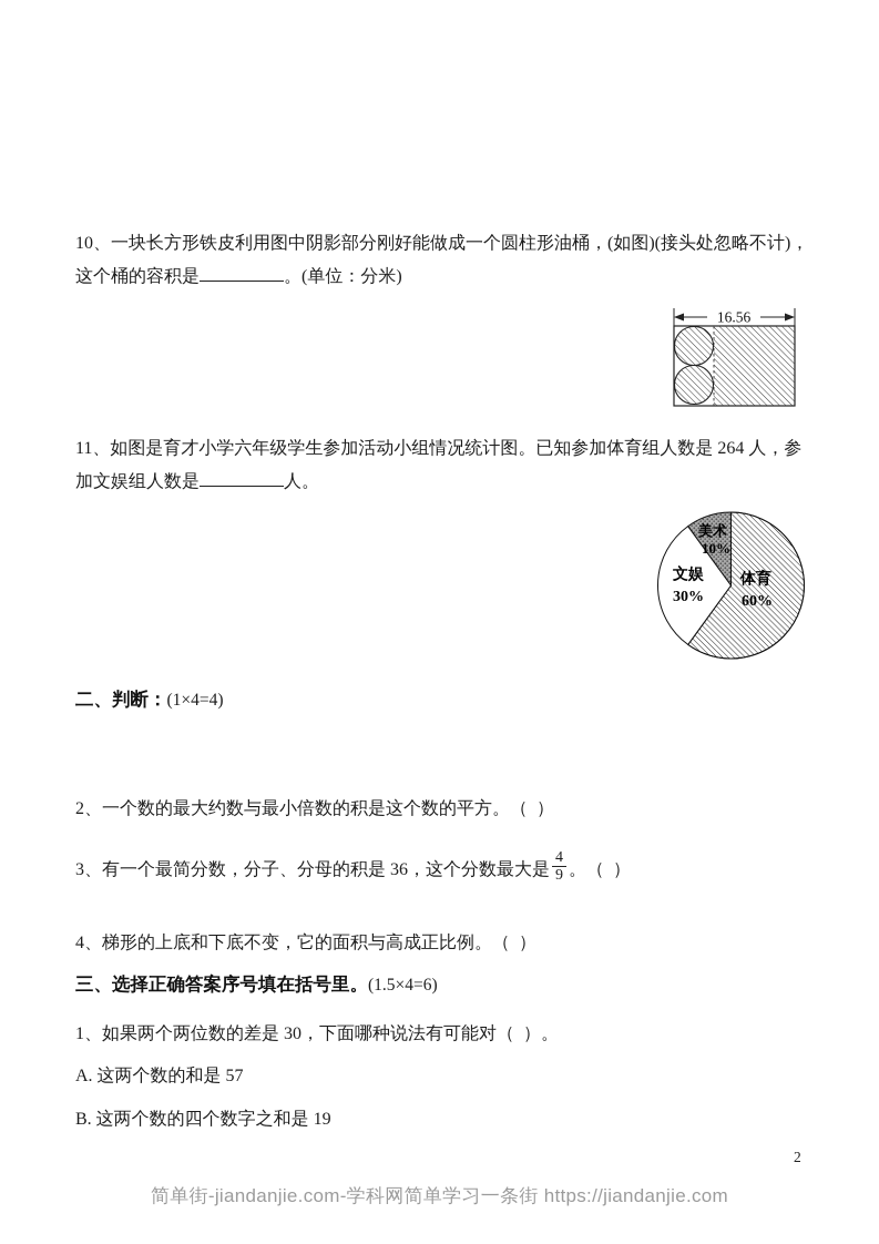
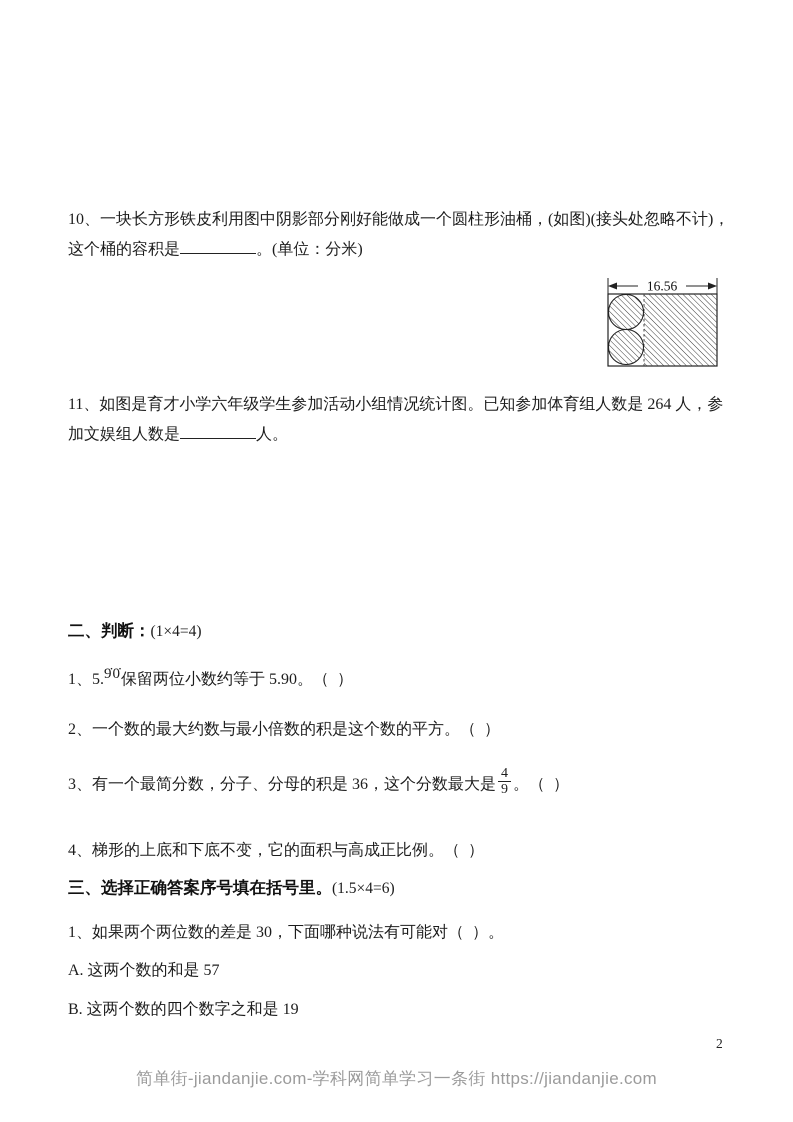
  10、一块长方形铁皮利用图中阴影部分刚好能做成一个圆柱形油桶，(如图)(接头处忽略不计)，
  这个桶的容积是 。(单位：分米)
  16.56
  11、如图是育才小学六年级学生参加活动小组情况统计图。已知参加体育组人数是 264 人，参
  加文娱组人数是 人。
- 美术
- 10%
- 文娱
- 30%
- 体育
- 60%
  二、判断：(1×4=4)
+ 1、5.9̇0̇保留两位小数约等于 5.90。（ ）
  2、一个数的最大约数与最小倍数的积是这个数的平方。（ ）
  3、有一个最简分数，分子、分母的积是 36，这个分数最大是
  4
  9
  。（ ）
  4、梯形的上底和下底不变，它的面积与高成正比例。（ ）
  三、选择正确答案序号填在括号里。(1.5×4=6)
  1、如果两个两位数的差是 30，下面哪种说法有可能对（ ）。
  A. 这两个数的和是 57
  B. 这两个数的四个数字之和是 19
  2
  简单街-jiandanjie.com-学科网简单学习一条街 https://jiandanjie.com
